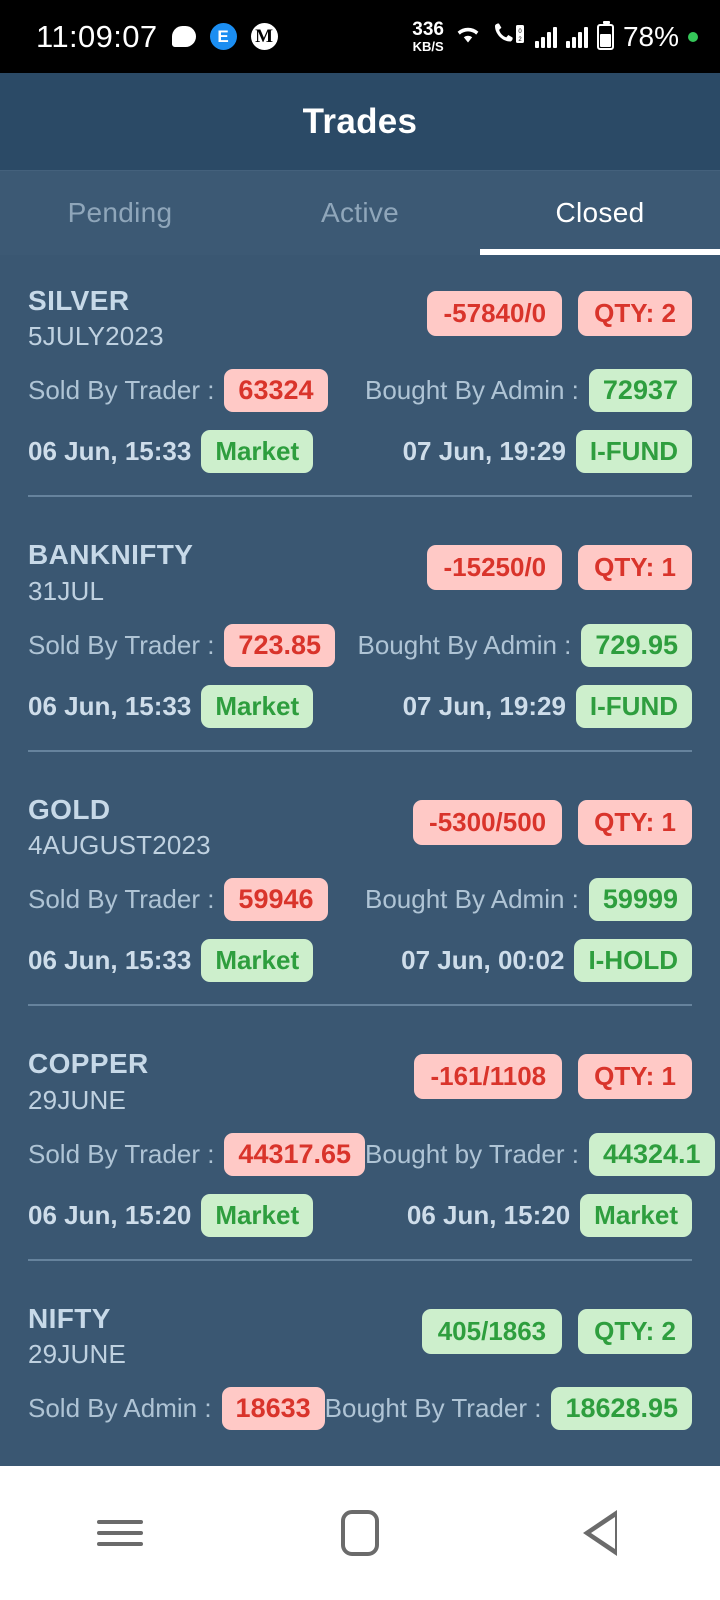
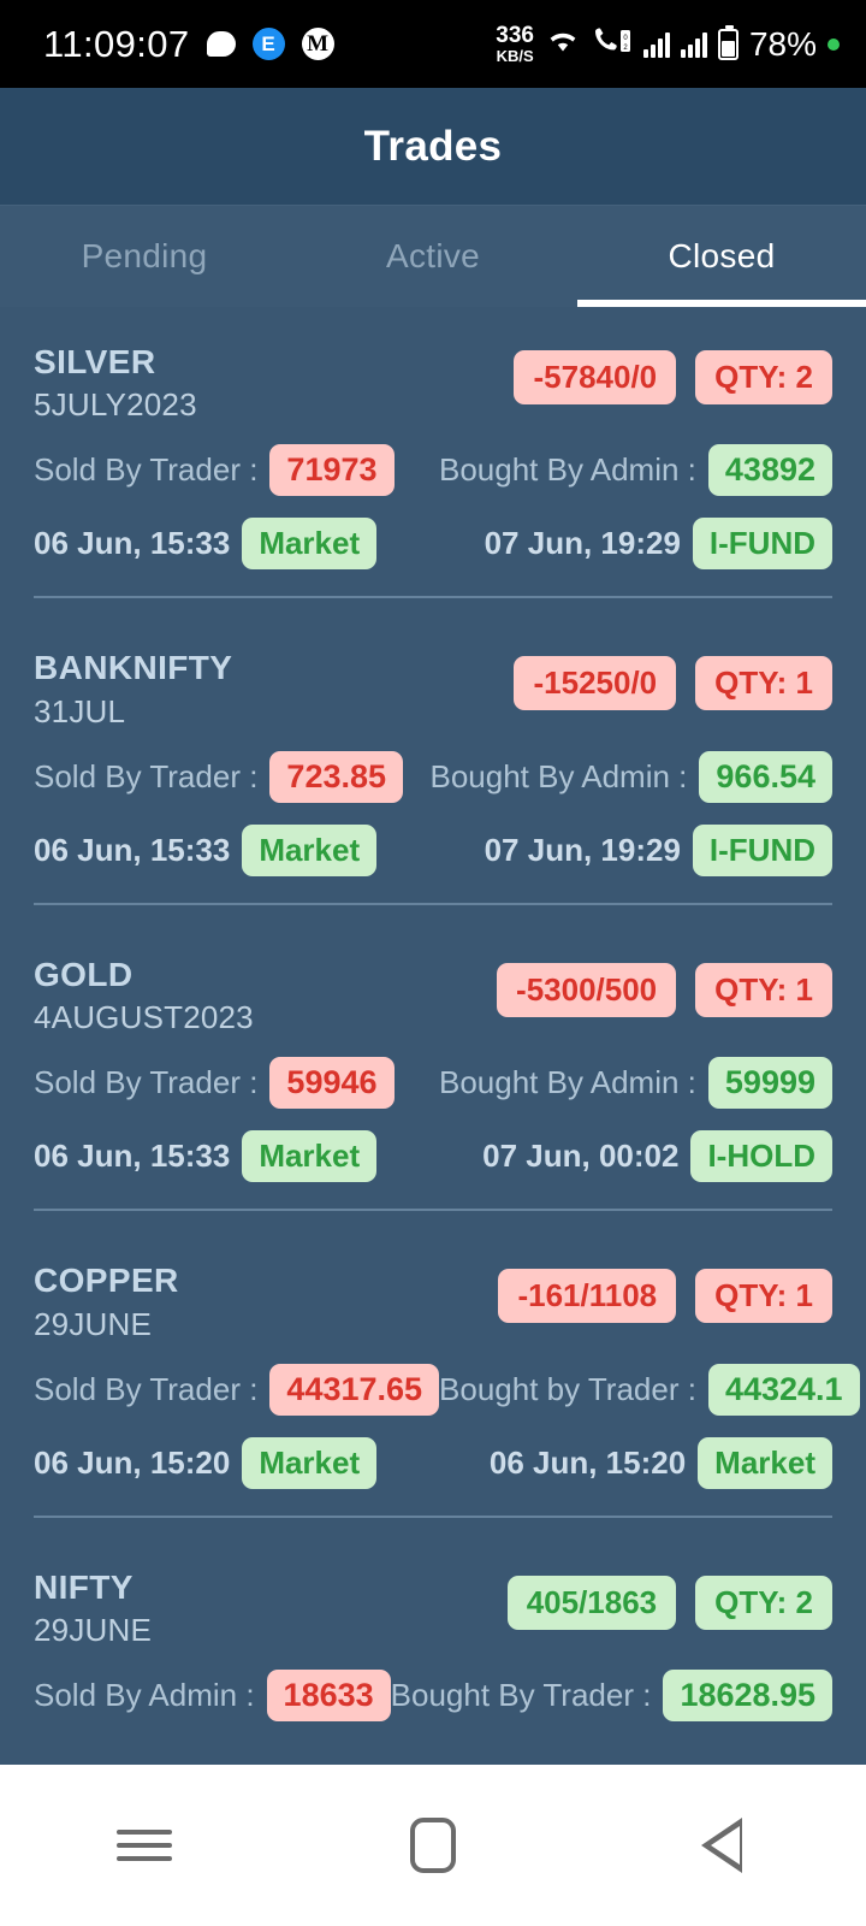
  11:09:07
  E
  M
  336
  KB/S
  78%
  Trades
  Pending
  Active
  Closed
  SILVER
  5JULY2023
  -57840/0
  QTY: 2
  Sold By Trader :
- 63324
+ 71973
  Bought By Admin :
- 72937
+ 43892
  06 Jun, 15:33
  Market
  07 Jun, 19:29
  I-FUND
  BANKNIFTY
  31JUL
  -15250/0
  QTY: 1
  Sold By Trader :
  723.85
  Bought By Admin :
- 729.95
+ 966.54
  06 Jun, 15:33
  Market
  07 Jun, 19:29
  I-FUND
  GOLD
  4AUGUST2023
  -5300/500
  QTY: 1
  Sold By Trader :
  59946
  Bought By Admin :
  59999
  06 Jun, 15:33
  Market
  07 Jun, 00:02
  I-HOLD
  COPPER
  29JUNE
  -161/1108
  QTY: 1
  Sold By Trader :
  44317.65
  Bought by Trader :
  44324.1
  06 Jun, 15:20
  Market
  06 Jun, 15:20
  Market
  NIFTY
  29JUNE
  405/1863
  QTY: 2
  Sold By Admin :
  18633
  Bought By Trader :
  18628.95
